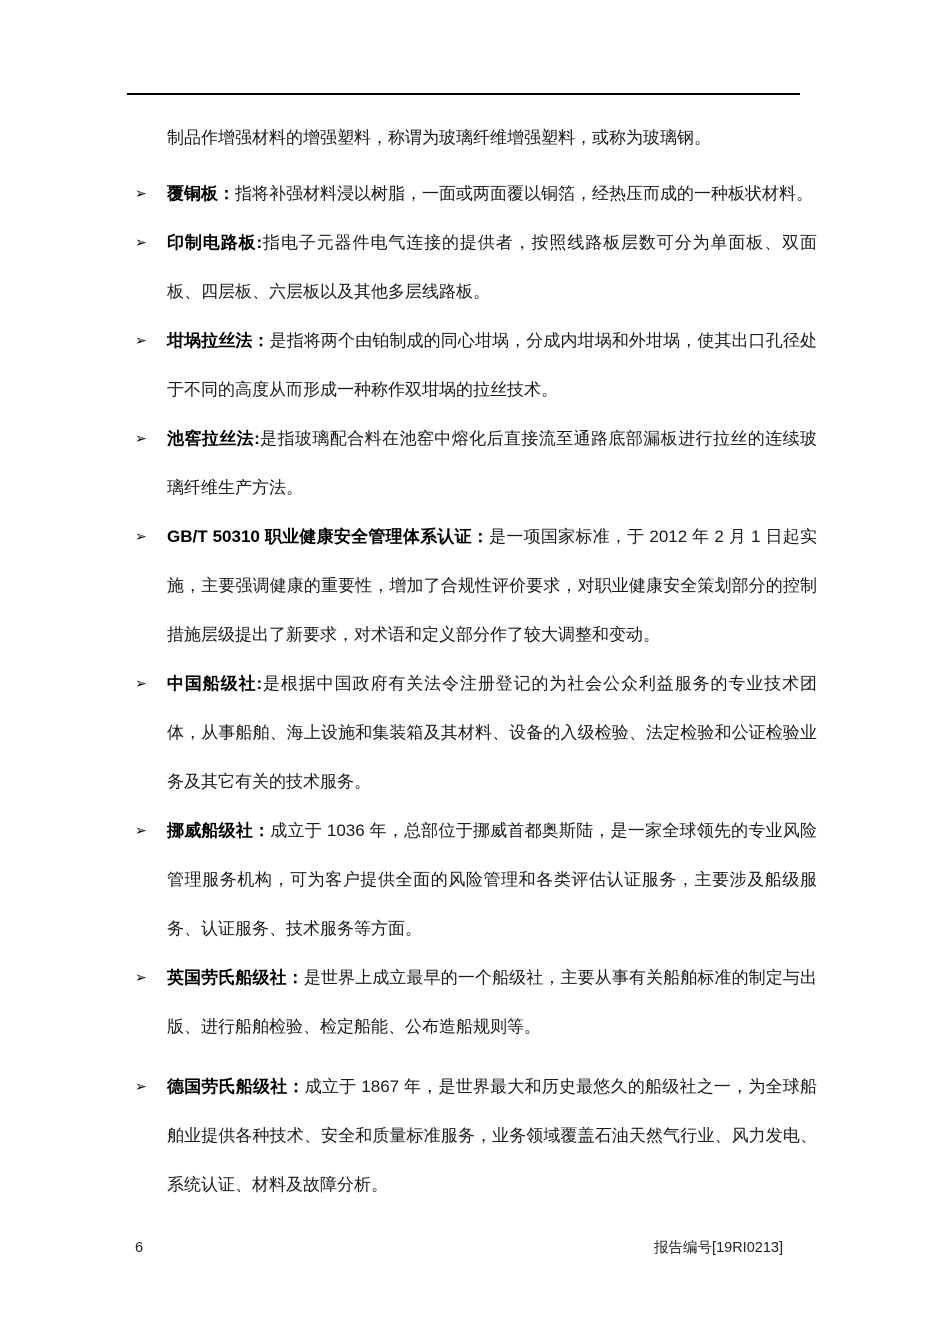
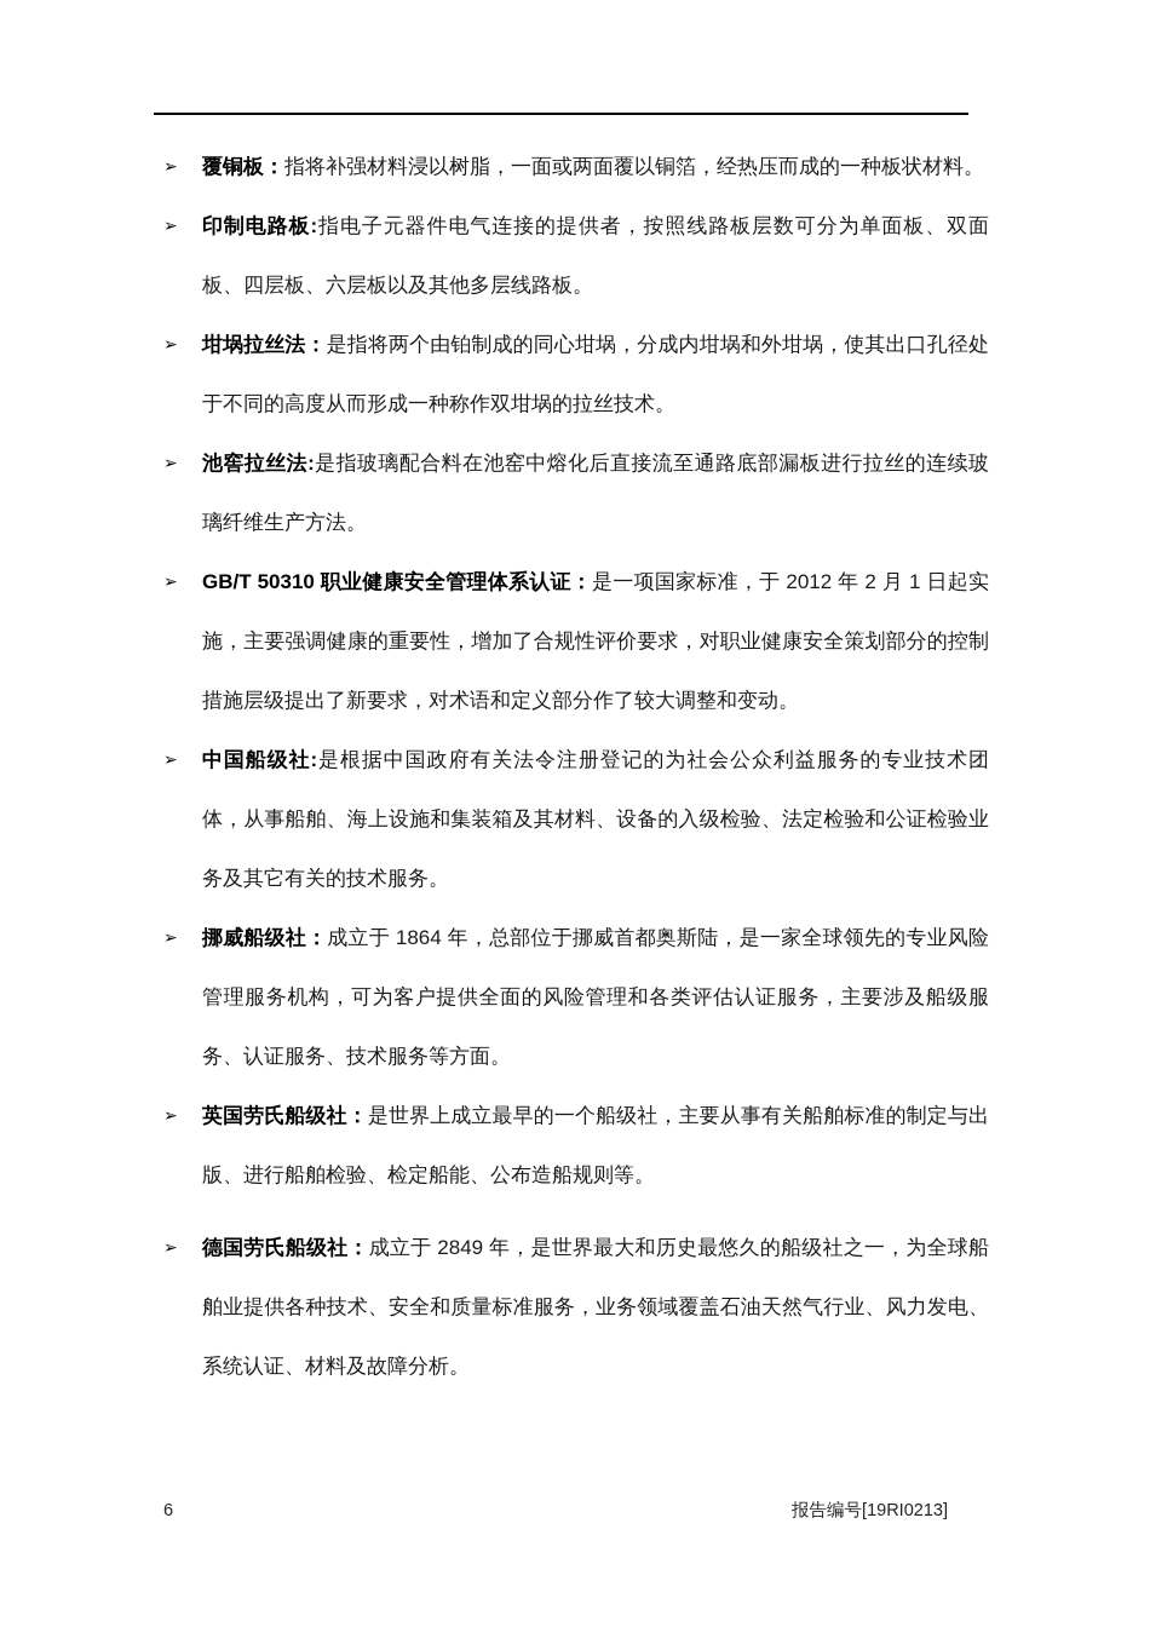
- 制品作增强材料的增强塑料，称谓为玻璃纤维增强塑料，或称为玻璃钢。
  ➢
  覆铜板：指将补强材料浸以树脂，一面或两面覆以铜箔，经热压而成的一种板状材料。
  ➢
  印制电路板:指电子元器件电气连接的提供者，按照线路板层数可分为单面板、双面板、四层板、六层板以及其他多层线路板。
  ➢
  坩埚拉丝法：是指将两个由铂制成的同心坩埚，分成内坩埚和外坩埚，使其出口孔径处于不同的高度从而形成一种称作双坩埚的拉丝技术。
  ➢
  池窖拉丝法:是指玻璃配合料在池窑中熔化后直接流至通路底部漏板进行拉丝的连续玻璃纤维生产方法。
  ➢
  GB/T 50310 职业健康安全管理体系认证：是一项国家标准，于 2012 年 2 月 1 日起实施，主要强调健康的重要性，增加了合规性评价要求，对职业健康安全策划部分的控制措施层级提出了新要求，对术语和定义部分作了较大调整和变动。
  ➢
  中国船级社:是根据中国政府有关法令注册登记的为社会公众利益服务的专业技术团体，从事船舶、海上设施和集装箱及其材料、设备的入级检验、法定检验和公证检验业务及其它有关的技术服务。
  ➢
- 挪威船级社：成立于 1036 年，总部位于挪威首都奥斯陆，是一家全球领先的专业风险管理服务机构，可为客户提供全面的风险管理和各类评估认证服务，主要涉及船级服务、认证服务、技术服务等方面。
+ 挪威船级社：成立于 1864 年，总部位于挪威首都奥斯陆，是一家全球领先的专业风险管理服务机构，可为客户提供全面的风险管理和各类评估认证服务，主要涉及船级服务、认证服务、技术服务等方面。
  ➢
  英国劳氏船级社：是世界上成立最早的一个船级社，主要从事有关船舶标准的制定与出版、进行船舶检验、检定船能、公布造船规则等。
  ➢
- 德国劳氏船级社：成立于 1867 年，是世界最大和历史最悠久的船级社之一，为全球船舶业提供各种技术、安全和质量标准服务，业务领域覆盖石油天然气行业、风力发电、系统认证、材料及故障分析。
+ 德国劳氏船级社：成立于 2849 年，是世界最大和历史最悠久的船级社之一，为全球船舶业提供各种技术、安全和质量标准服务，业务领域覆盖石油天然气行业、风力发电、系统认证、材料及故障分析。
  6
  报告编号[19RI0213]
